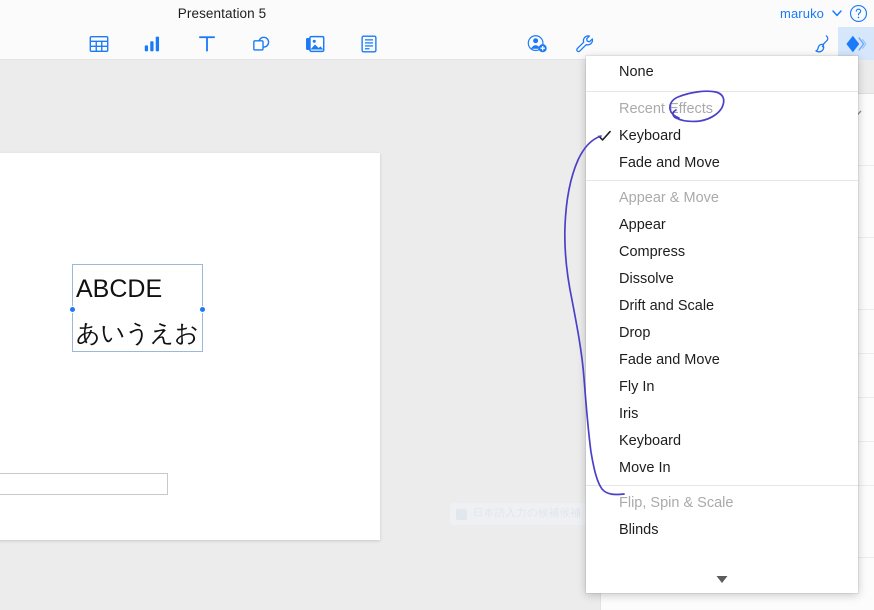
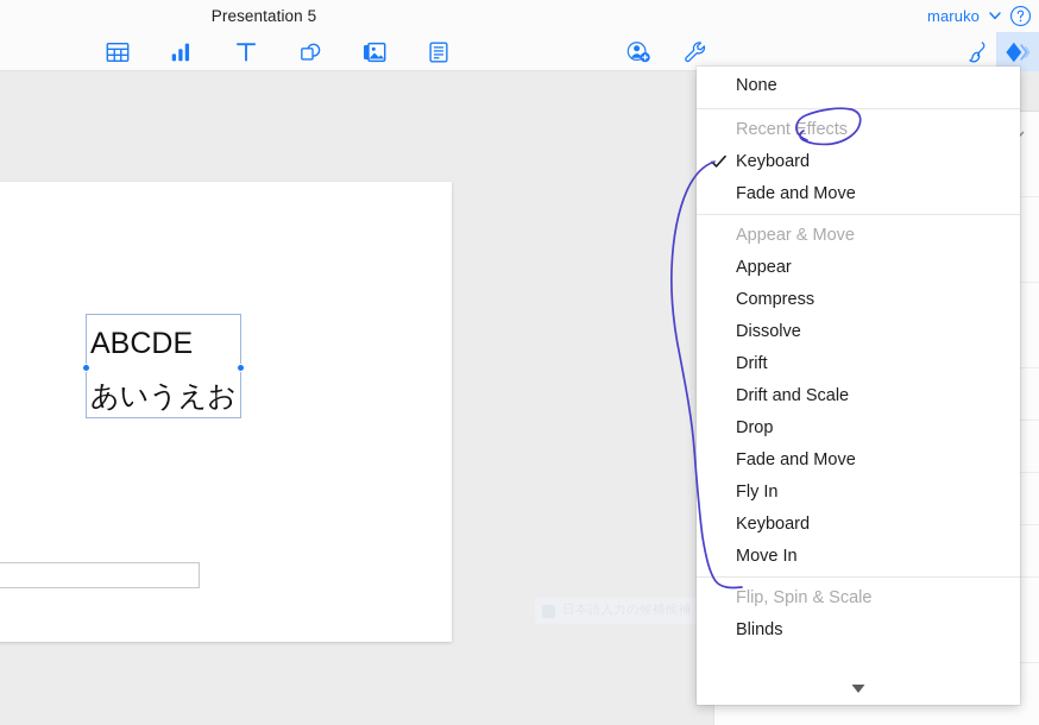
  ABCDE
  あいうえお
  Presentation 5
  maruko
  None
  Recent Effects
  Keyboard
  Fade and Move
  Appear & Move
  Appear
  Compress
  Dissolve
+ Drift
  Drift and Scale
  Drop
  Fade and Move
  Fly In
- Iris
  Keyboard
  Move In
  Flip, Spin & Scale
  Blinds
